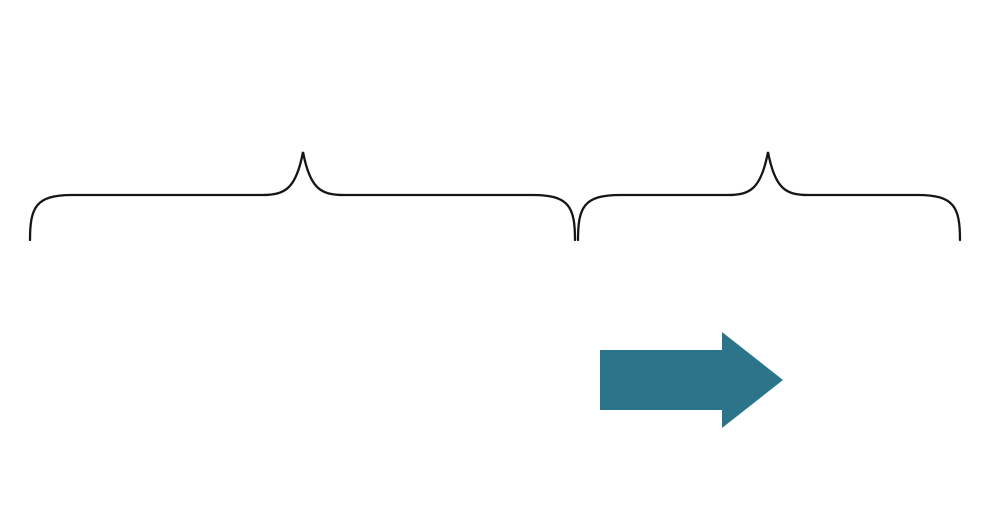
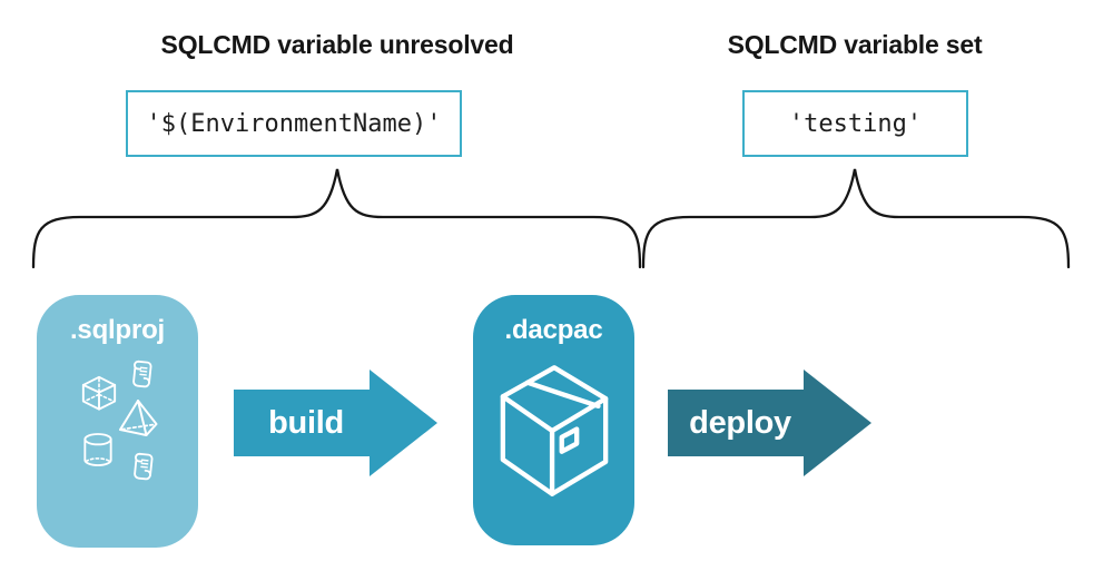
+ SQLCMD variable unresolved
+ SQLCMD variable set
+ '$(EnvironmentName)'
+ 'testing'
+ .sqlproj
+ build
+ .dacpac
+ deploy
